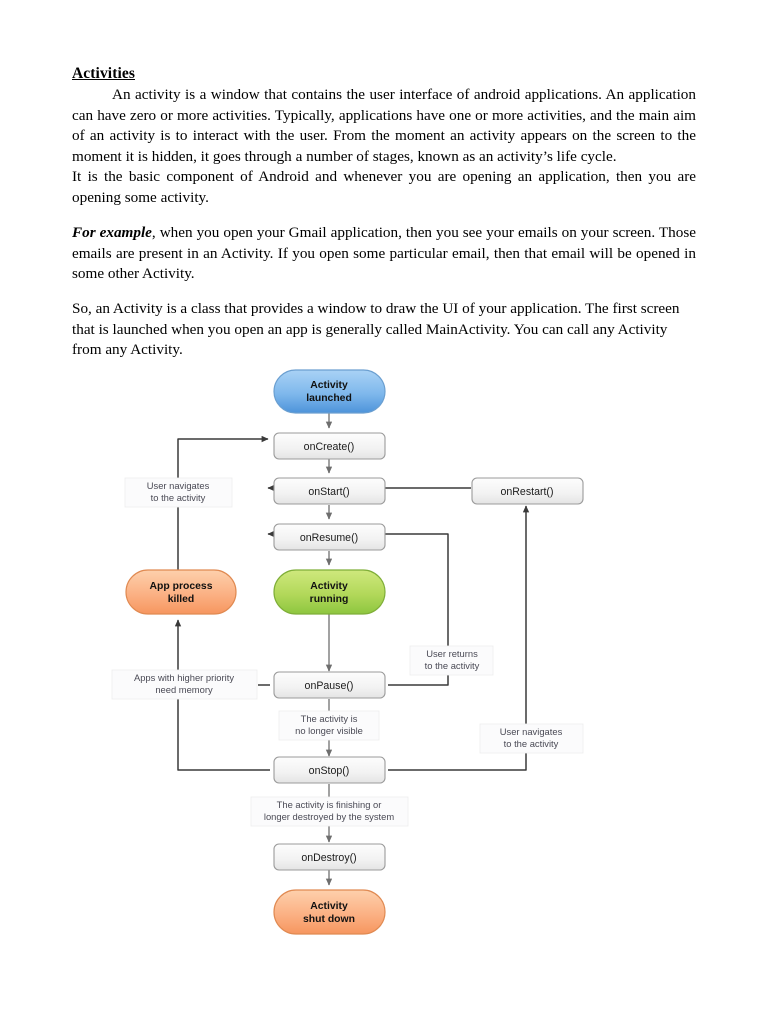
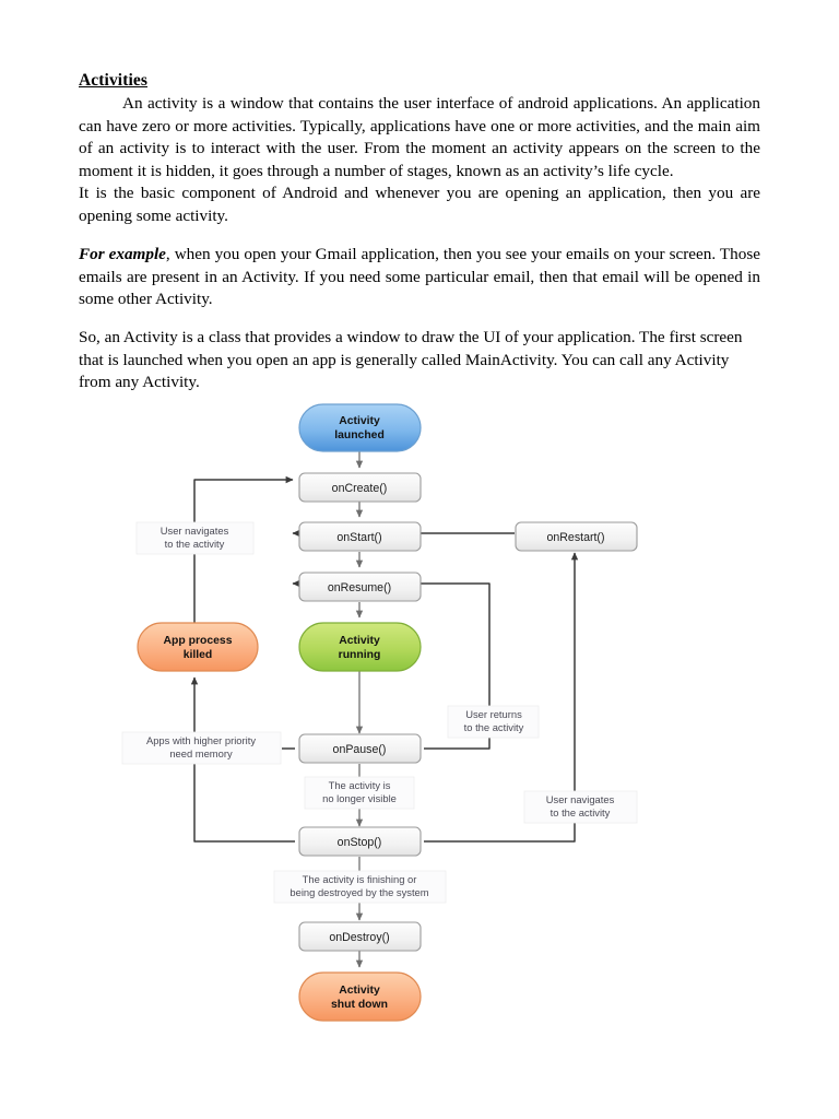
  Activities
  An activity is a window that contains the user interface of android applications. An application can have zero or more activities. Typically, applications have one or more activities, and the main aim of an activity is to interact with the user. From the moment an activity appears on the screen to the moment it is hidden, it goes through a number of stages, known as an activity’s life cycle.
  It is the basic component of Android and whenever you are opening an application, then you are opening some activity.
- For example, when you open your Gmail application, then you see your emails on your screen. Those emails are present in an Activity. If you open some particular email, then that email will be opened in some other Activity.
+ For example, when you open your Gmail application, then you see your emails on your screen. Those emails are present in an Activity. If you need some particular email, then that email will be opened in some other Activity.
  So, an Activity is a class that provides a window to draw the UI of your application. The first screen that is launched when you open an app is generally called MainActivity. You can call any Activity from any Activity.
  User navigates
  to the activity
  User returns
  to the activity
  Apps with higher priority
  need memory
  The activity is
  no longer visible
  User navigates
  to the activity
  The activity is finishing or
- longer destroyed by the system
+ being destroyed by the system
  Activity
  launched
  onCreate()
  onStart()
  onRestart()
  onResume()
  Activity
  running
  App process
  killed
  onPause()
  onStop()
  onDestroy()
  Activity
  shut down
